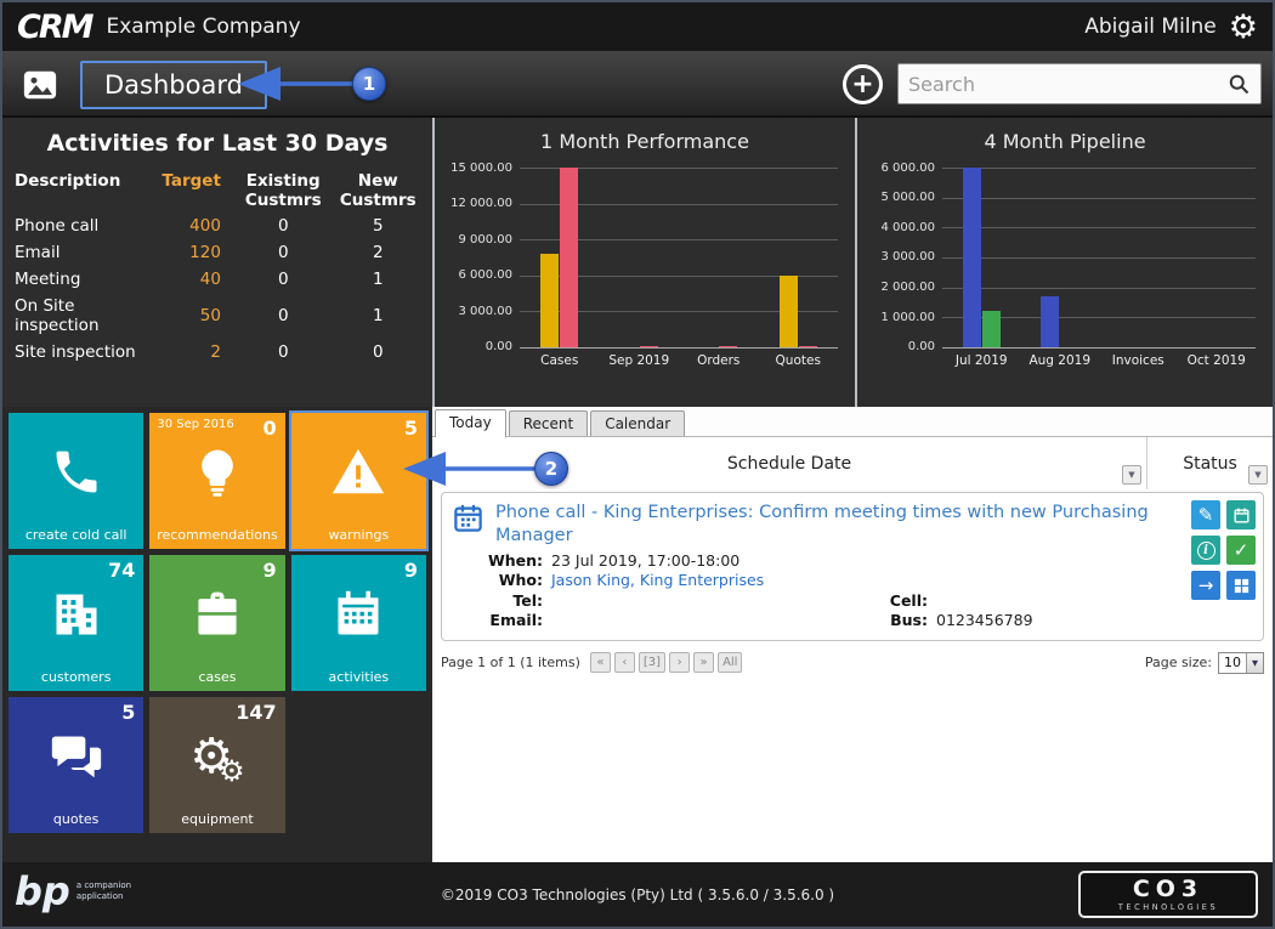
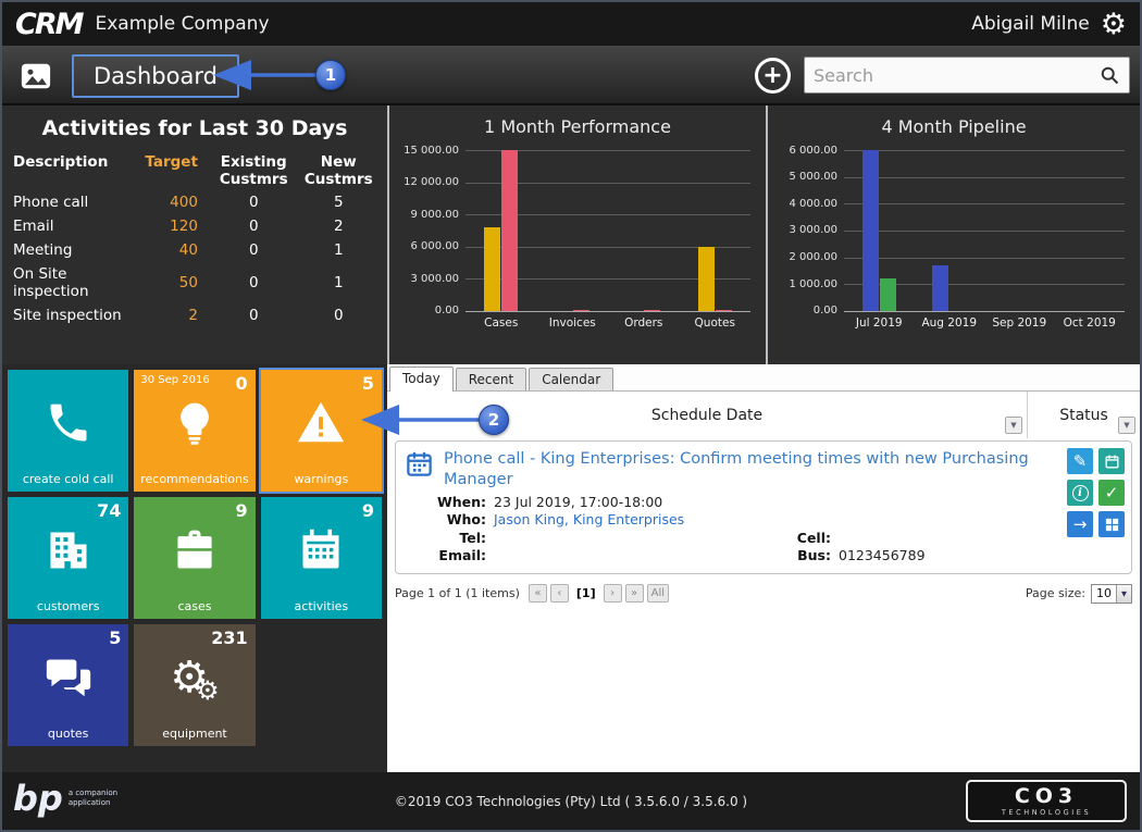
  CRM
  Example Company
  Abigail Milne
  ⚙
  Dashboard
  +
  Search
  Activities for Last 30 Days
  Description	Target	Existing Custmrs	New Custmrs
  Phone call	400	0	5
  Email	120	0	2
  Meeting	40	0	1
  On Site inspection	50	0	1
  Site inspection	2	0	0
  1 Month Performance
  Cases
- Sep 2019
+ Invoices
  Orders
  Quotes
  4 Month Pipeline
  Jul 2019
  Aug 2019
- Invoices
+ Sep 2019
  Oct 2019
  create cold call
  30 Sep 2016
  0
  recommendations
  5
  warnings
  74
  customers
  9
  cases
  9
  activities
  5
  quotes
- 147
+ 231
  ⚙
  ⚙
  equipment
  Today
  Recent
  Calendar
  Schedule Date
  ▼
  Status
  ▼
  Phone call - King Enterprises: Confirm meeting times with new Purchasing Manager
  When:
  23 Jul 2019, 17:00-18:00
  Who:
  Jason King, King Enterprises
  Tel:
  Cell:
  Email:
  Bus:
  0123456789
  ✎
  i
  ✓
  →
  Page 1 of 1 (1 items)
  «
  ‹
- [3]
+ [1]
  ›
  »
  All
  Page size:
  10
  ▼
  bp
  a companion application
  ©2019 CO3 Technologies (Pty) Ltd ( 3.5.6.0 / 3.5.6.0 )
  CO3
  TECHNOLOGIES
  1
  2
